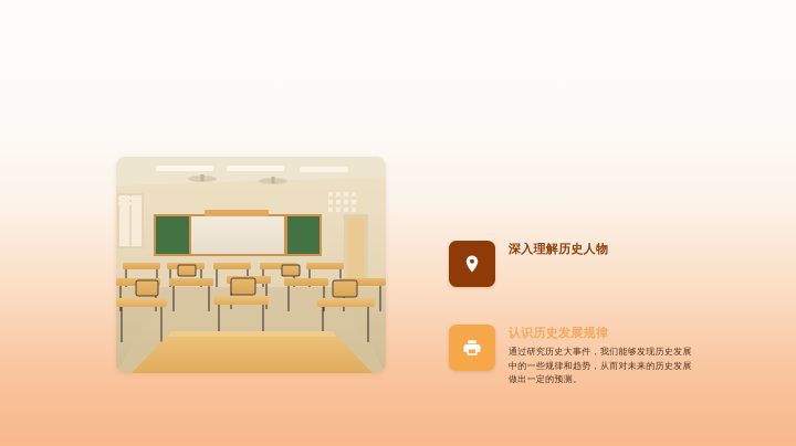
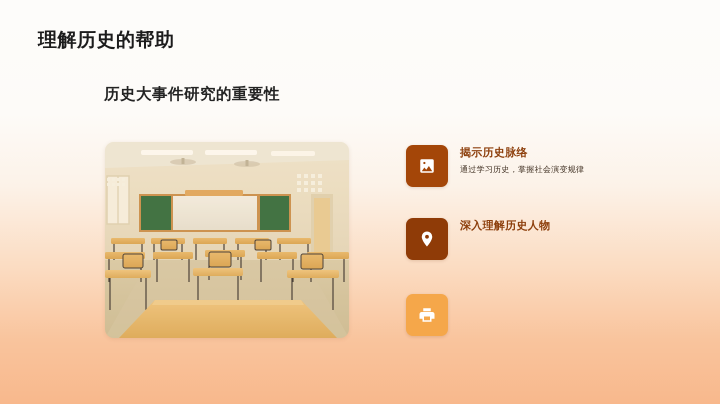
+ 理解历史的帮助
+ 历史大事件研究的重要性
+ 揭示历史脉络
+ 通过学习历史，掌握社会演变规律
  深入理解历史人物
- 认识历史发展规律
- 通过研究历史大事件，我们能够发现历史发展中的一些规律和趋势，从而对未来的历史发展做出一定的预测。
